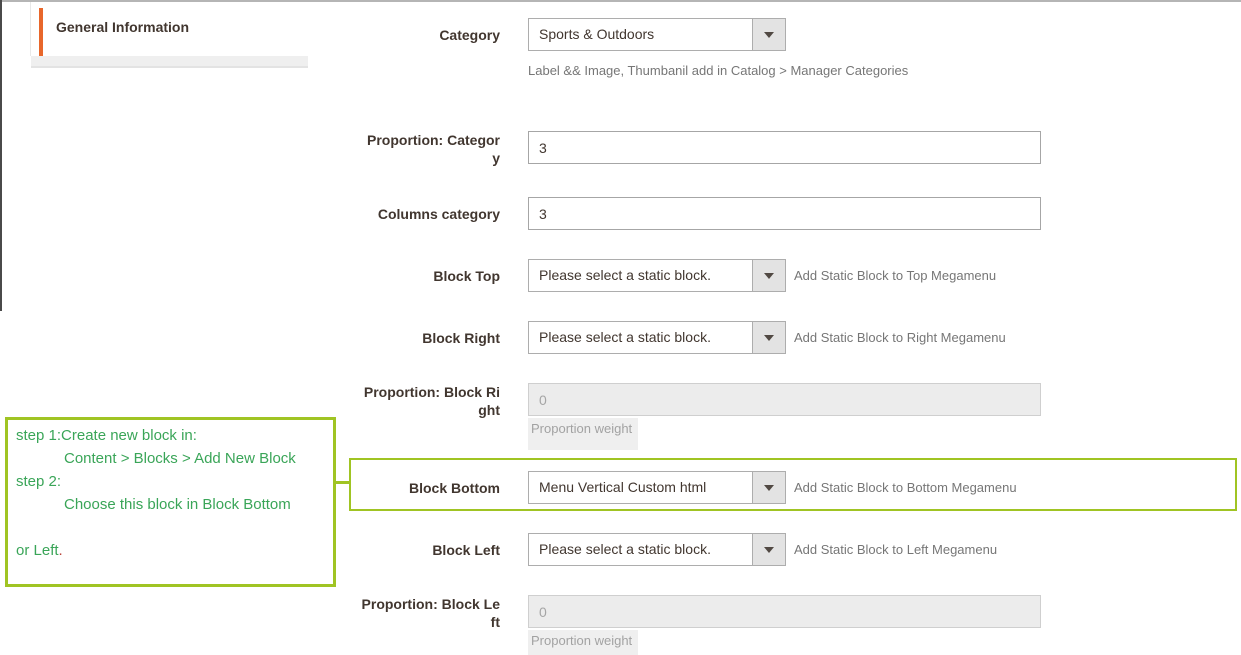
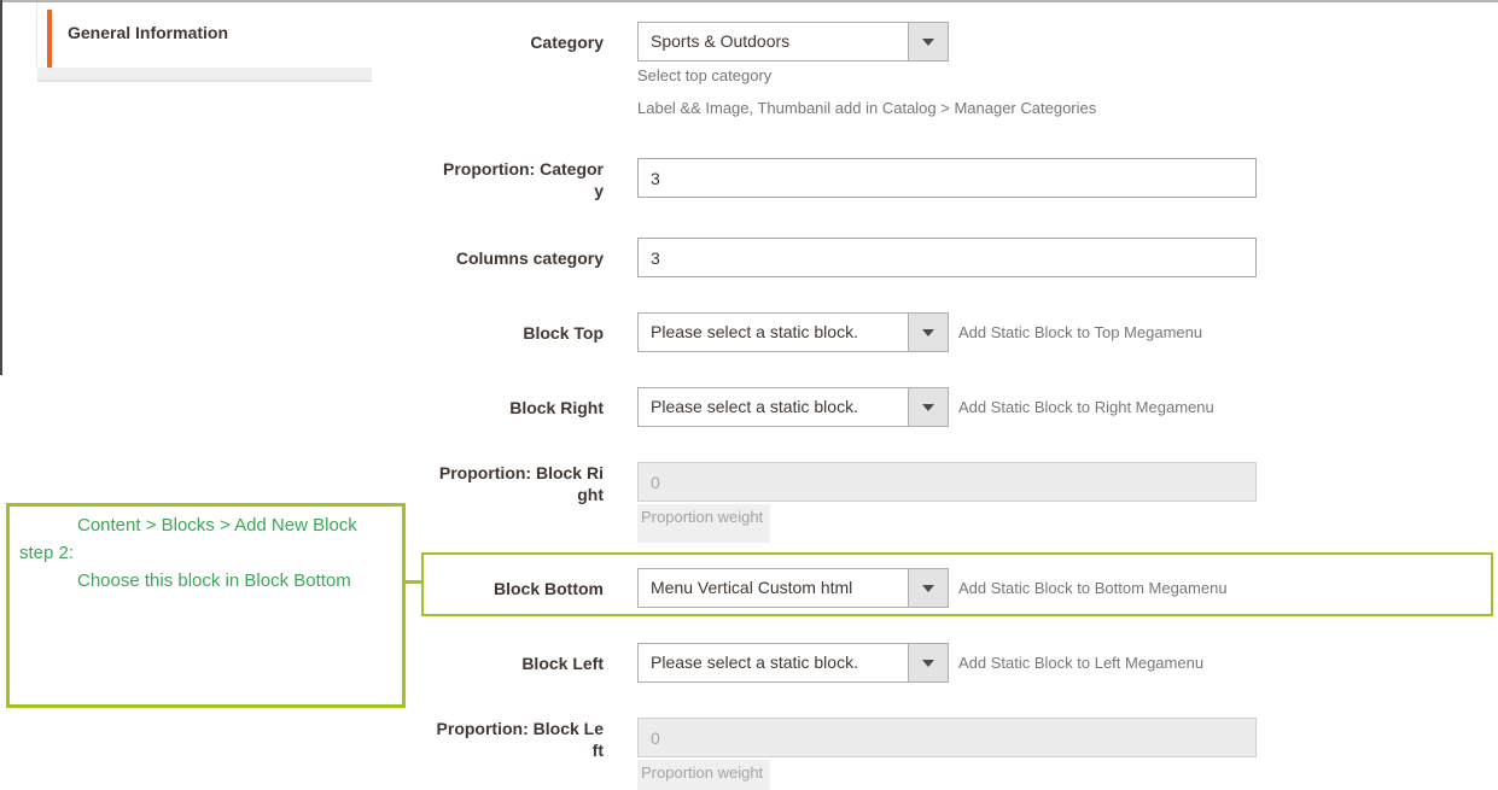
  General Information
  Category
  Sports & Outdoors
+ Select top category
  Label && Image, Thumbanil add in Catalog > Manager Categories
  Proportion: Categor
  y
  3
  Columns category
  3
  Block Top
  Please select a static block.
  Add Static Block to Top Megamenu
  Block Right
  Please select a static block.
  Add Static Block to Right Megamenu
  Proportion: Block Ri
  ght
  0
  Proportion weight
  Block Bottom
  Menu Vertical Custom html
  Add Static Block to Bottom Megamenu
  Block Left
  Please select a static block.
  Add Static Block to Left Megamenu
  Proportion: Block Le
  ft
  0
  Proportion weight
- step 1:Create new block in:
  Content > Blocks > Add New Block
  step 2:
  Choose this block in Block Bottom
- or Left.
